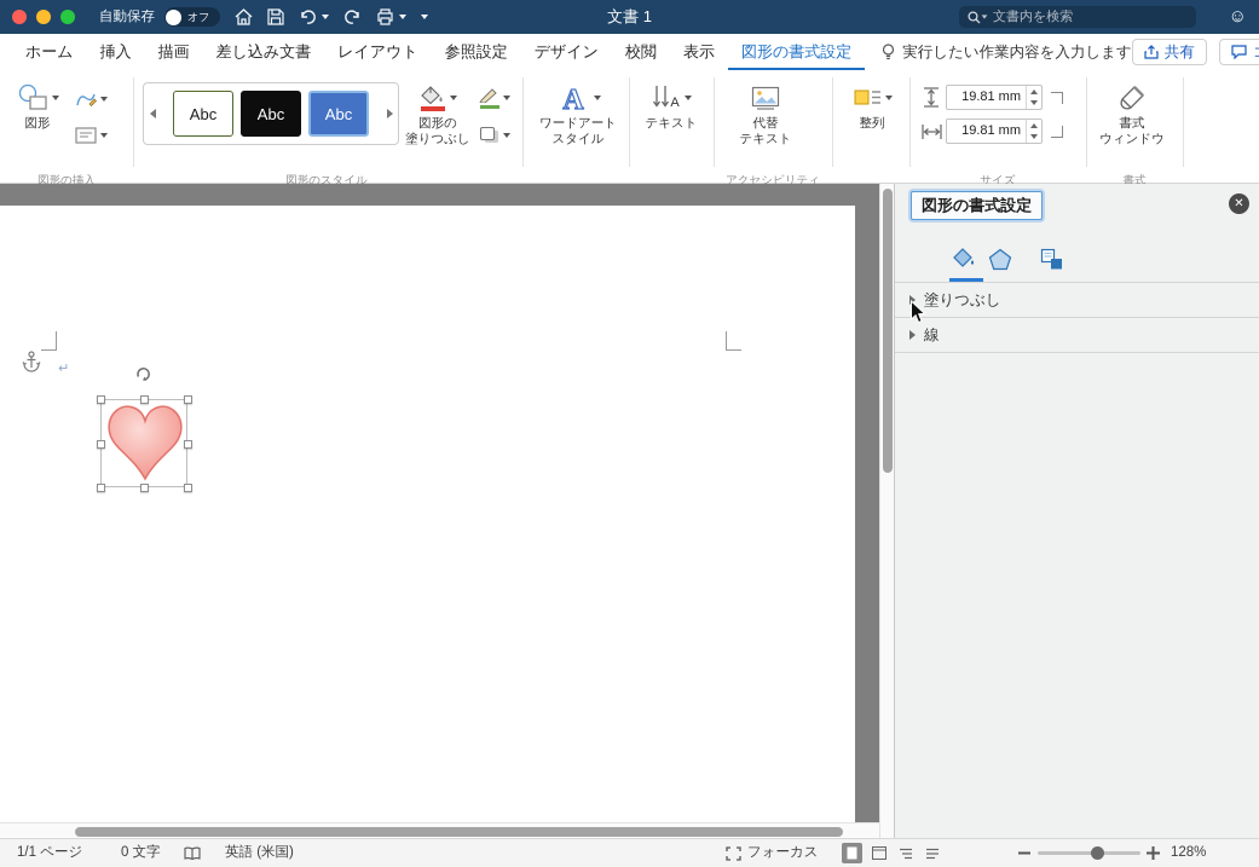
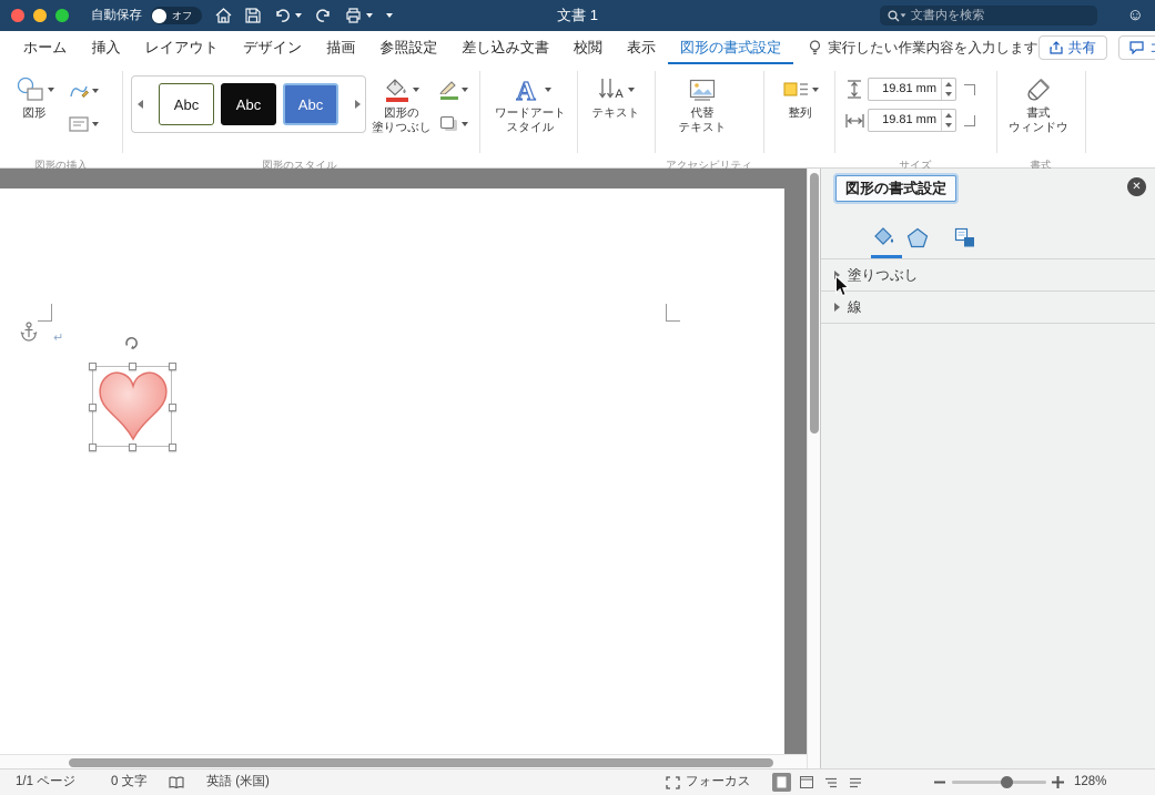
  自動保存
  オフ
  文書 1
  文書内を検索
  ☺
  ホーム
  挿入
- 描画
+ レイアウト
- 差し込み文書
+ デザイン
- レイアウト
+ 描画
  参照設定
- デザイン
+ 差し込み文書
  校閲
  表示
  図形の書式設定
  実行したい作業内容を入力します
  共有
  図形
  図形の挿入
  Abc
  Abc
  Abc
  図形の
  塗りつぶし
  図形のスタイル
  A
  ワードアート
  スタイル
  A
  テキスト
  代替
  テキスト
  アクセシビリティ
  整列
  19.81 mm
  19.81 mm
  サイズ
  書式
  ウィンドウ
  書式
  ↵
  図形の書式設定
  ✕
  塗りつぶし
  線
  1/1 ページ
  0 文字
  英語 (米国)
  フォーカス
  128%
